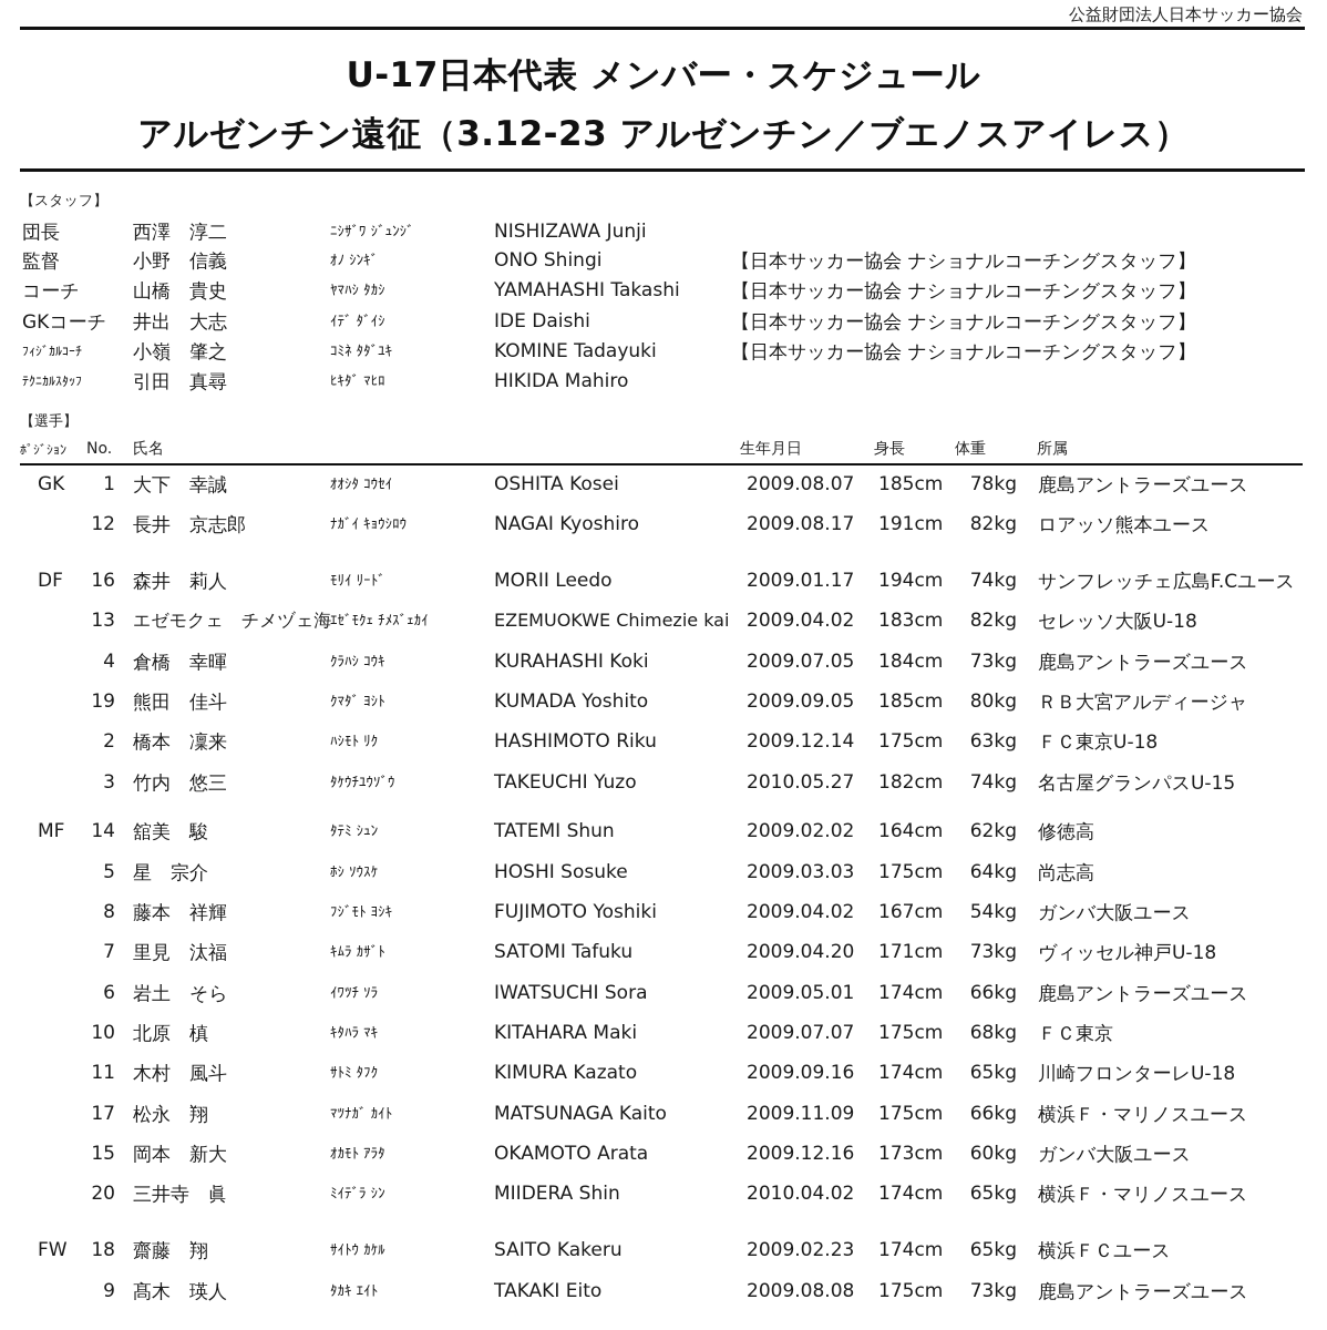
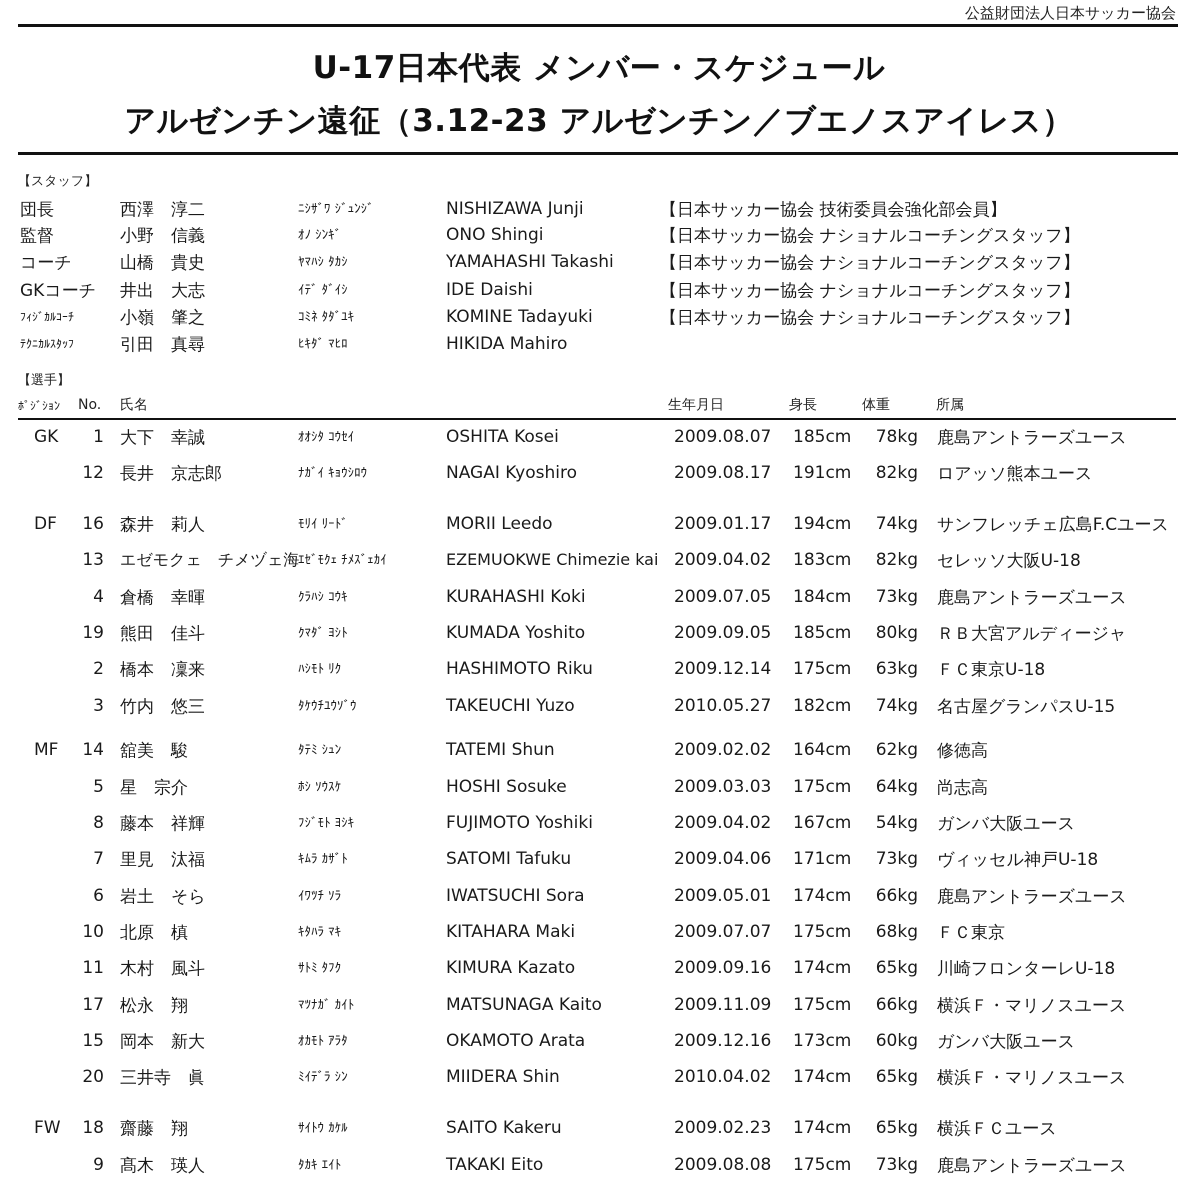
  公益財団法人日本サッカー協会
  U-17日本代表 メンバー・スケジュール
  アルゼンチン遠征（3.12-23 アルゼンチン／ブエノスアイレス）
  【スタッフ】
  団長
  西澤 淳二
  ﾆｼｻﾞﾜ ｼﾞｭﾝｼﾞ
  NISHIZAWA Junji
+ 【日本サッカー協会 技術委員会強化部会員】
  監督
  小野 信義
  ｵﾉ ｼﾝｷﾞ
  ONO Shingi
  【日本サッカー協会 ナショナルコーチングスタッフ】
  コーチ
  山橋 貴史
  ﾔﾏﾊｼ ﾀｶｼ
  YAMAHASHI Takashi
  【日本サッカー協会 ナショナルコーチングスタッフ】
  GKコーチ
  井出 大志
  ｲﾃﾞ ﾀﾞｲｼ
  IDE Daishi
  【日本サッカー協会 ナショナルコーチングスタッフ】
  ﾌｨｼﾞｶﾙｺｰﾁ
  小嶺 肇之
  ｺﾐﾈ ﾀﾀﾞﾕｷ
  KOMINE Tadayuki
  【日本サッカー協会 ナショナルコーチングスタッフ】
  ﾃｸﾆｶﾙｽﾀｯﾌ
  引田 真尋
  ﾋｷﾀﾞ ﾏﾋﾛ
  HIKIDA Mahiro
  【選手】
  ﾎﾟｼﾞｼｮﾝ
  No.
  氏名
  生年月日
  身長
  体重
  所属
  GK
  1
  大下 幸誠
  ｵｵｼﾀ ｺｳｾｲ
  OSHITA Kosei
  2009.08.07
  185cm
  78kg
  鹿島アントラーズユース
  12
  長井 京志郎
  ﾅｶﾞｲ ｷｮｳｼﾛｳ
  NAGAI Kyoshiro
  2009.08.17
  191cm
  82kg
  ロアッソ熊本ユース
  DF
  16
  森井 莉人
  ﾓﾘｲ ﾘｰﾄﾞ
  MORII Leedo
  2009.01.17
  194cm
  74kg
  サンフレッチェ広島F.Cユース
  13
  エゼモクェ チメヅェ海
  ｴｾﾞﾓｸｪ ﾁﾒｽﾞｪｶｲ
  EZEMUOKWE Chimezie kai
  2009.04.02
  183cm
  82kg
  セレッソ大阪U-18
  4
  倉橋 幸暉
  ｸﾗﾊｼ ｺｳｷ
  KURAHASHI Koki
  2009.07.05
  184cm
  73kg
  鹿島アントラーズユース
  19
  熊田 佳斗
  ｸﾏﾀﾞ ﾖｼﾄ
  KUMADA Yoshito
  2009.09.05
  185cm
  80kg
  ＲＢ大宮アルディージャ
  2
  橋本 凜来
  ﾊｼﾓﾄ ﾘｸ
  HASHIMOTO Riku
  2009.12.14
  175cm
  63kg
  ＦＣ東京U-18
  3
  竹内 悠三
  ﾀｹｳﾁﾕｳｿﾞｳ
  TAKEUCHI Yuzo
  2010.05.27
  182cm
  74kg
  名古屋グランパスU-15
  MF
  14
  舘美 駿
  ﾀﾃﾐ ｼｭﾝ
  TATEMI Shun
  2009.02.02
  164cm
  62kg
  修徳高
  5
  星 宗介
  ﾎｼ ｿｳｽｹ
  HOSHI Sosuke
  2009.03.03
  175cm
  64kg
  尚志高
  8
  藤本 祥輝
  ﾌｼﾞﾓﾄ ﾖｼｷ
  FUJIMOTO Yoshiki
  2009.04.02
  167cm
  54kg
  ガンバ大阪ユース
  7
  里見 汰福
  ｷﾑﾗ ｶｻﾞﾄ
  SATOMI Tafuku
- 2009.04.20
+ 2009.04.06
  171cm
  73kg
  ヴィッセル神戸U-18
  6
  岩土 そら
  ｲﾜﾂﾁ ｿﾗ
  IWATSUCHI Sora
  2009.05.01
  174cm
  66kg
  鹿島アントラーズユース
  10
  北原 槙
  ｷﾀﾊﾗ ﾏｷ
  KITAHARA Maki
  2009.07.07
  175cm
  68kg
  ＦＣ東京
  11
  木村 風斗
  ｻﾄﾐ ﾀﾌｸ
  KIMURA Kazato
  2009.09.16
  174cm
  65kg
  川崎フロンターレU-18
  17
  松永 翔
  ﾏﾂﾅｶﾞ ｶｲﾄ
  MATSUNAGA Kaito
  2009.11.09
  175cm
  66kg
  横浜Ｆ・マリノスユース
  15
  岡本 新大
  ｵｶﾓﾄ ｱﾗﾀ
  OKAMOTO Arata
  2009.12.16
  173cm
  60kg
  ガンバ大阪ユース
  20
  三井寺 眞
  ﾐｲﾃﾞﾗ ｼﾝ
  MIIDERA Shin
  2010.04.02
  174cm
  65kg
  横浜Ｆ・マリノスユース
  FW
  18
  齋藤 翔
  ｻｲﾄｳ ｶｹﾙ
  SAITO Kakeru
  2009.02.23
  174cm
  65kg
  横浜ＦＣユース
  9
  髙木 瑛人
  ﾀｶｷ ｴｲﾄ
  TAKAKI Eito
  2009.08.08
  175cm
  73kg
  鹿島アントラーズユース
